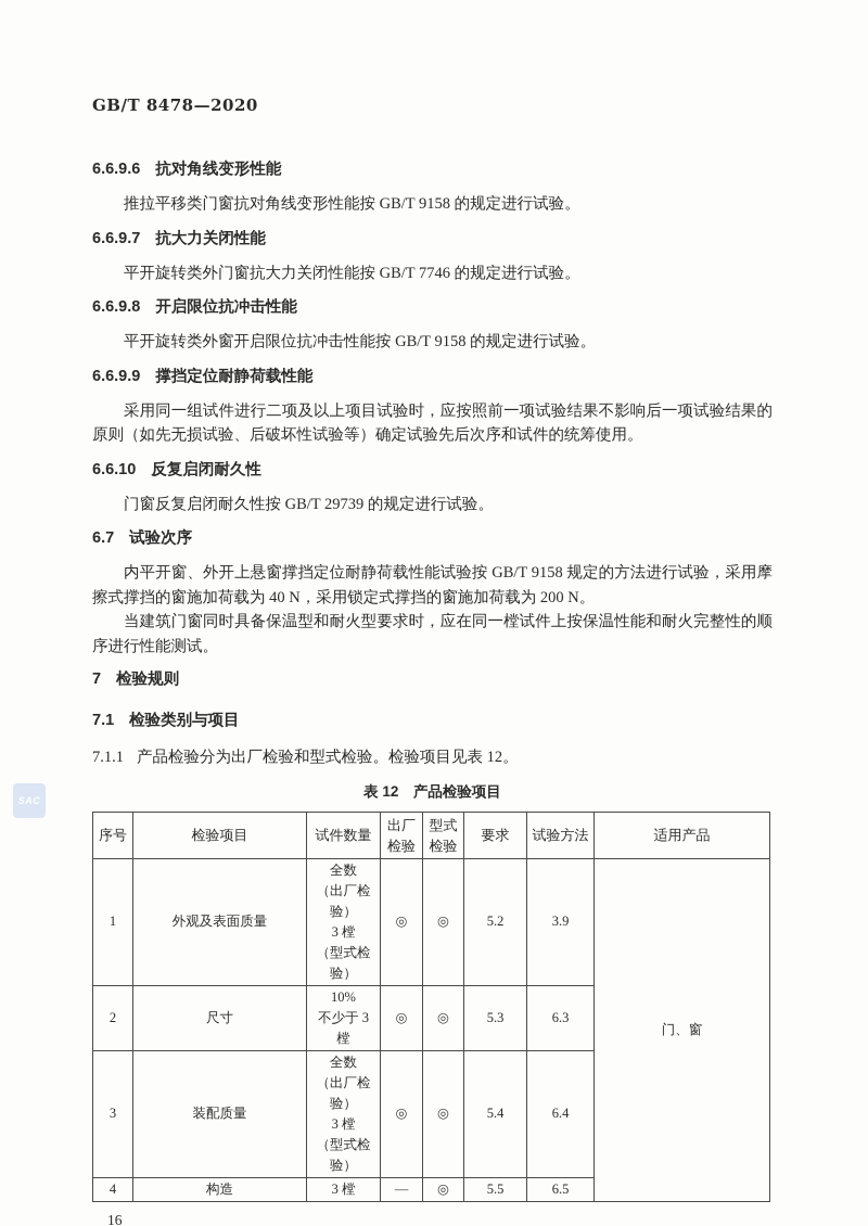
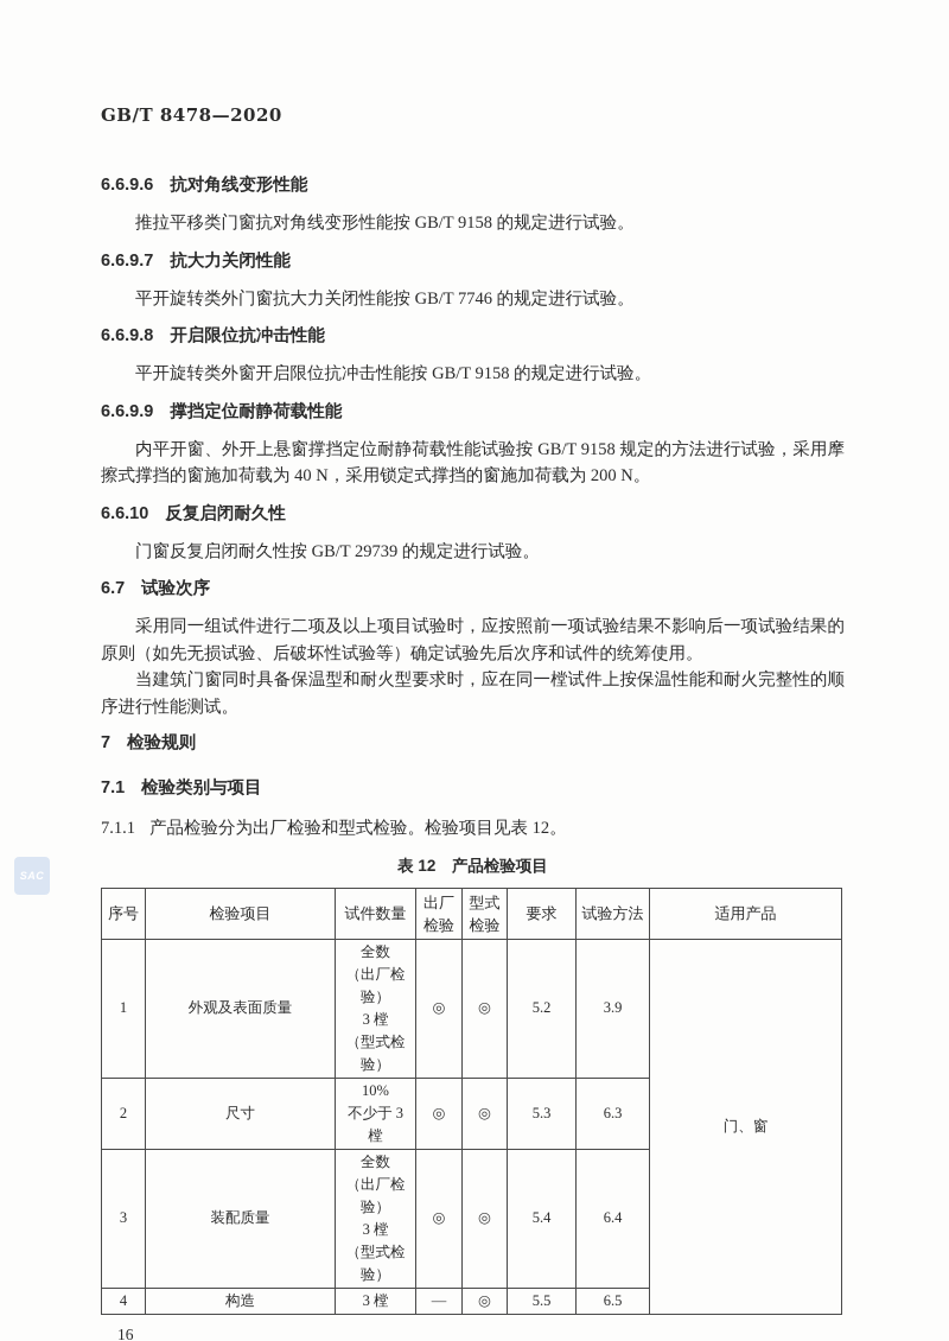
  GB/T 8478—2020
  SAC
  6.6.9.6 抗对角线变形性能
  推拉平移类门窗抗对角线变形性能按 GB/T 9158 的规定进行试验。
  6.6.9.7 抗大力关闭性能
  平开旋转类外门窗抗大力关闭性能按 GB/T 7746 的规定进行试验。
  6.6.9.8 开启限位抗冲击性能
  平开旋转类外窗开启限位抗冲击性能按 GB/T 9158 的规定进行试验。
  6.6.9.9 撑挡定位耐静荷载性能
- 采用同一组试件进行二项及以上项目试验时，应按照前一项试验结果不影响后一项试验结果的原则（如先无损试验、后破坏性试验等）确定试验先后次序和试件的统筹使用。
+ 内平开窗、外开上悬窗撑挡定位耐静荷载性能试验按 GB/T 9158 规定的方法进行试验，采用摩擦式撑挡的窗施加荷载为 40 N，采用锁定式撑挡的窗施加荷载为 200 N。
  6.6.10 反复启闭耐久性
  门窗反复启闭耐久性按 GB/T 29739 的规定进行试验。
  6.7 试验次序
- 内平开窗、外开上悬窗撑挡定位耐静荷载性能试验按 GB/T 9158 规定的方法进行试验，采用摩擦式撑挡的窗施加荷载为 40 N，采用锁定式撑挡的窗施加荷载为 200 N。
+ 采用同一组试件进行二项及以上项目试验时，应按照前一项试验结果不影响后一项试验结果的原则（如先无损试验、后破坏性试验等）确定试验先后次序和试件的统筹使用。
  当建筑门窗同时具备保温型和耐火型要求时，应在同一樘试件上按保温性能和耐火完整性的顺序进行性能测试。
  7 检验规则
  7.1 检验类别与项目
  7.1.1 产品检验分为出厂检验和型式检验。检验项目见表 12。
  表 12 产品检验项目
  序号	检验项目	试件数量	出厂 检验	型式 检验	要求	试验方法	适用产品
  1	外观及表面质量	全数 （出厂检验） 3 樘 （型式检验）	◎	◎	5.2	3.9	门、窗
  2	尺寸	10% 不少于 3 樘	◎	◎	5.3	6.3
  3	装配质量	全数 （出厂检验） 3 樘 （型式检验）	◎	◎	5.4	6.4
  4	构造	3 樘	—	◎	5.5	6.5
  16
